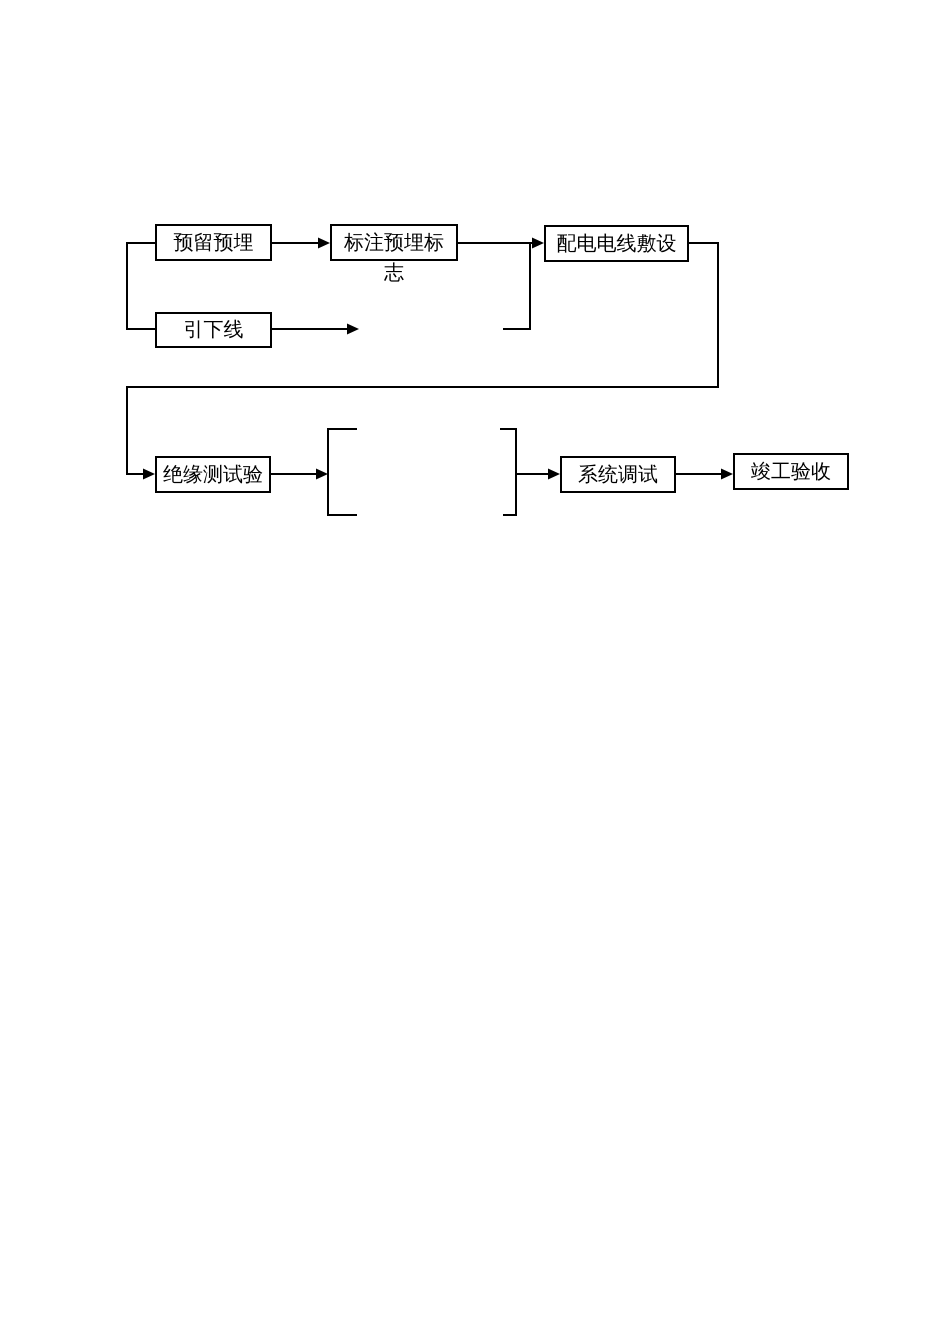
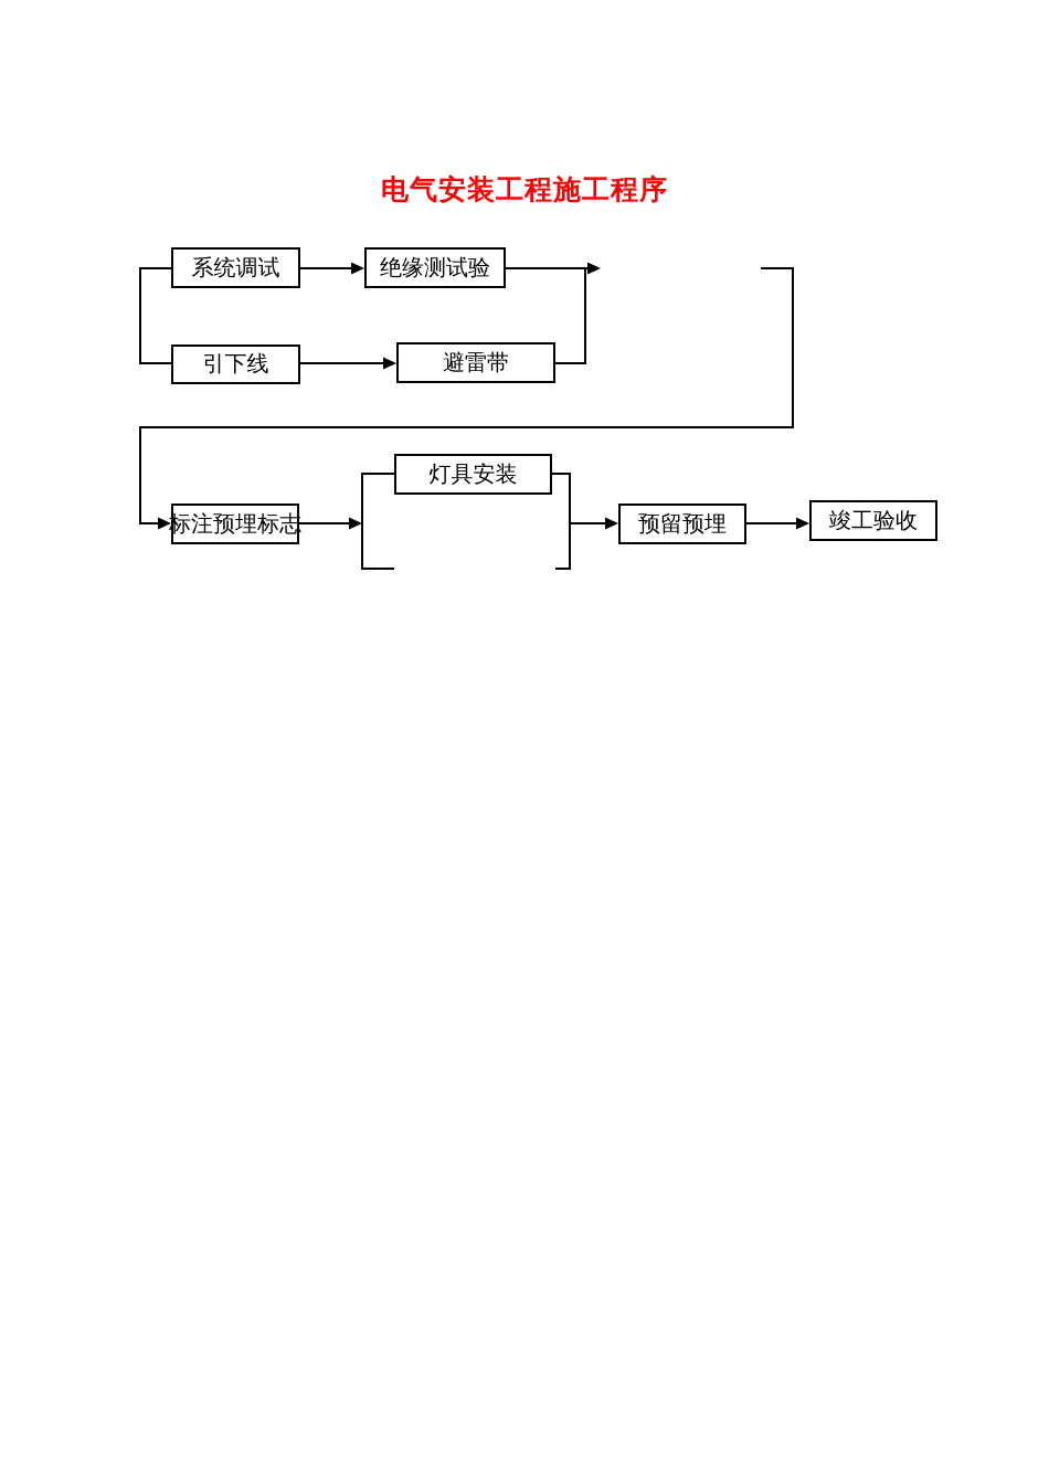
+ 电气安装工程施工程序
- 预留预埋
+ 系统调试
- 标注预埋标志
+ 绝缘测试验
- 配电电线敷设
  引下线
+ 避雷带
- 绝缘测试验
+ 标注预埋标志
+ 灯具安装
- 系统调试
+ 预留预埋
  竣工验收
